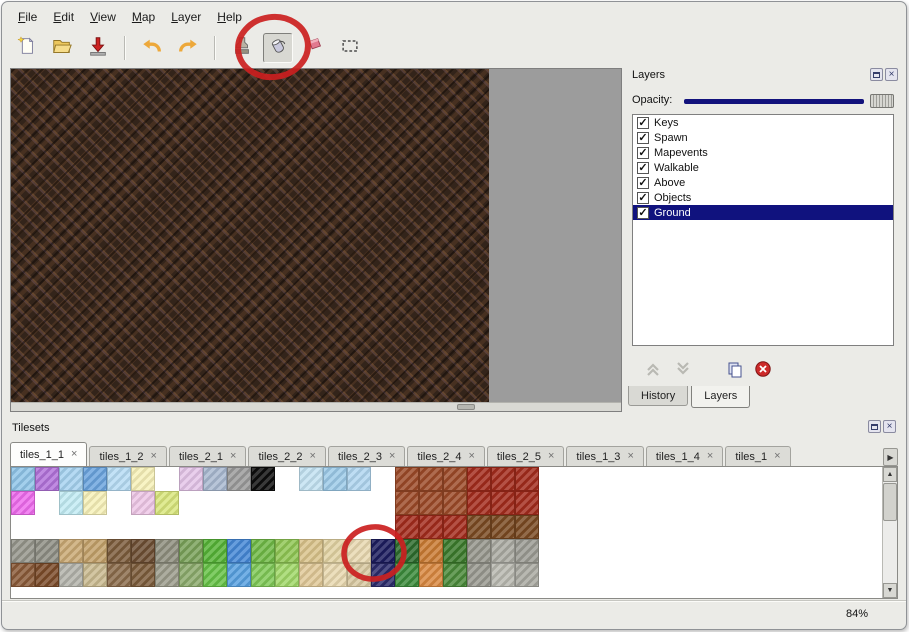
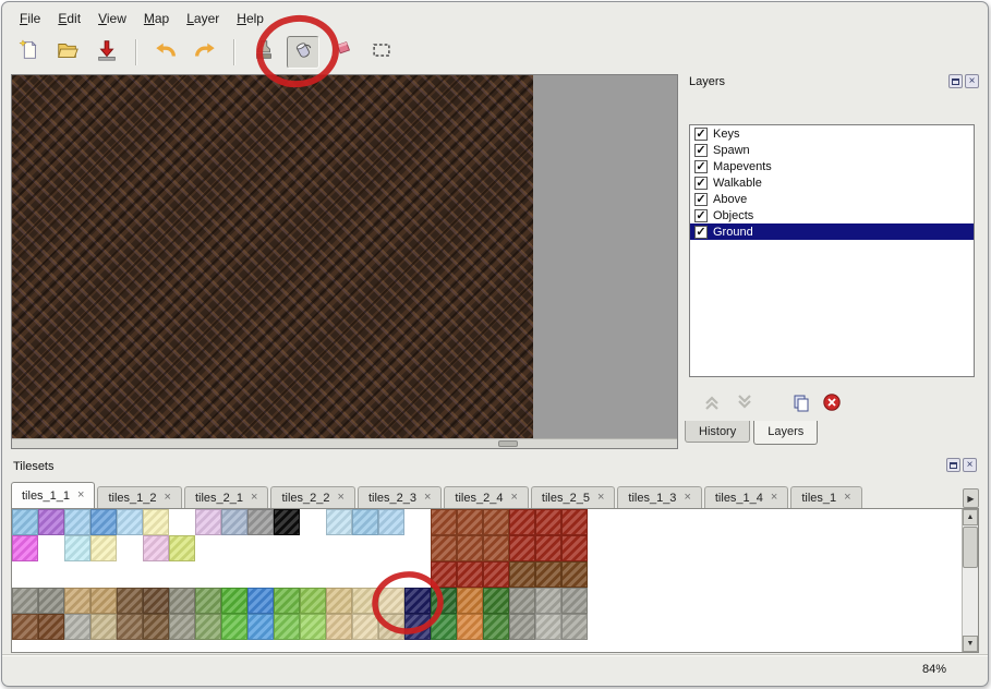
  File
  Edit
  View
  Map
  Layer
  Help
  Layers
  ×
- Opacity:
  ✓
  Keys
  ✓
  Spawn
  ✓
  Mapevents
  ✓
  Walkable
  ✓
  Above
  ✓
  Objects
  ✓
  Ground
  History
  Layers
  Tilesets
  ×
  tiles_1_1
  ×
  tiles_1_2
  ×
  tiles_2_1
  ×
  tiles_2_2
  ×
  tiles_2_3
  ×
  tiles_2_4
  ×
  tiles_2_5
  ×
  tiles_1_3
  ×
  tiles_1_4
  ×
  tiles_1
  ×
  ▶
  84%
